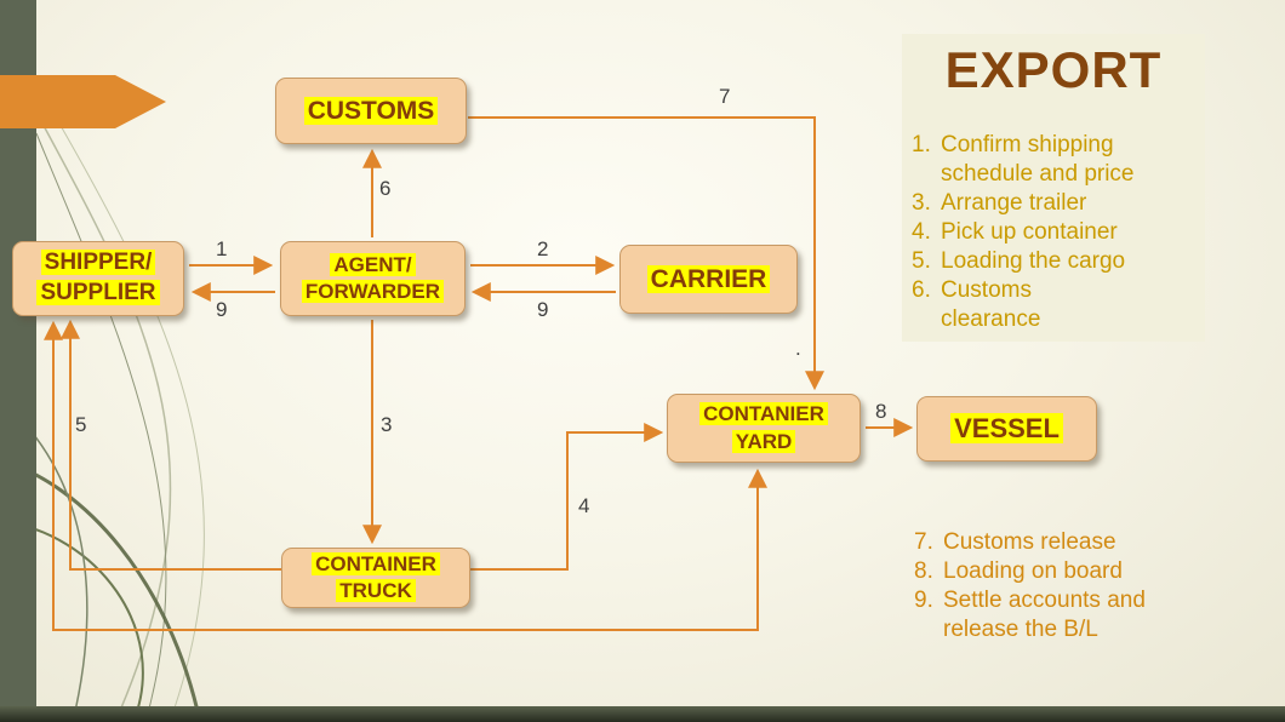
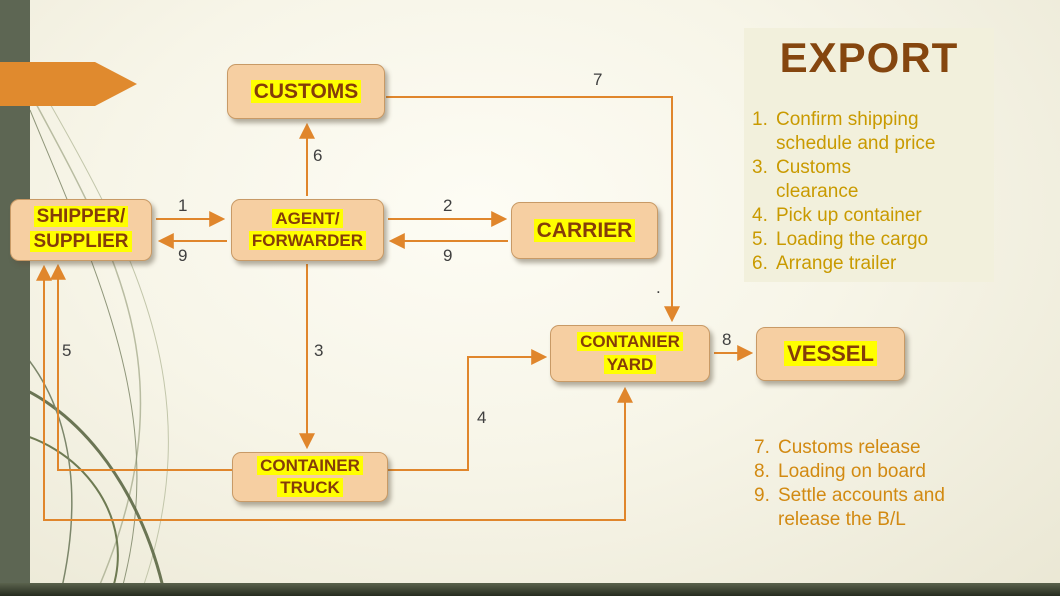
  EXPORT
  1.
  Confirm shipping schedule and price
  3.
- Arrange trailer
+ Customs clearance
  4.
  Pick up container
  5.
  Loading the cargo
  6.
- Customs clearance
+ Arrange trailer
  7.
  Customs release
  8.
  Loading on board
  9.
  Settle accounts and release the B/L
  CUSTOMS
  SHIPPER/
  SUPPLIER
  AGENT/
  FORWARDER
  CARRIER
  CONTANIER
  YARD
  VESSEL
  CONTAINER
  TRUCK
  1
  9
  6
  2
  9
  7
  3
  4
  8
  5
  .
